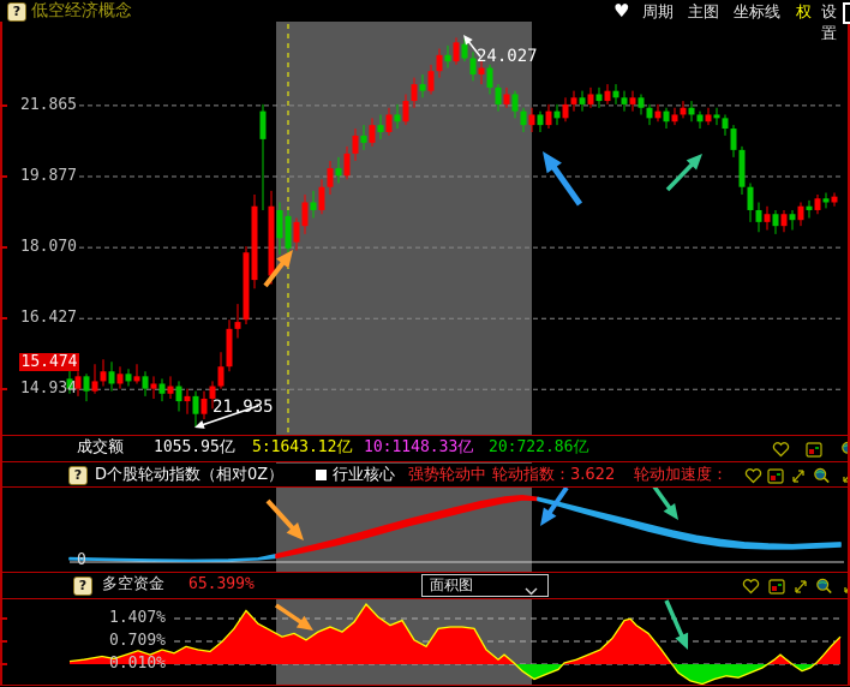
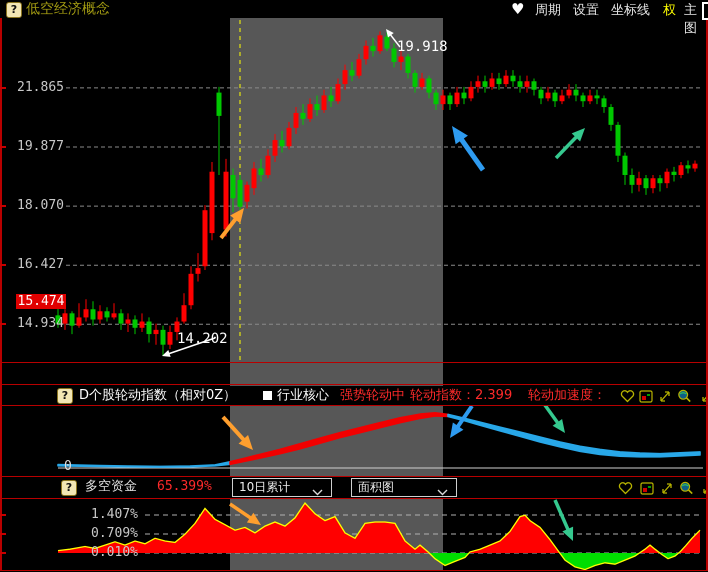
  ?
  低空经济概念
  ♥
  周期
- 主图
+ 设置
  坐标线
  权
- 设置
+ 主图
- 24.027
+ 19.918
- 21.935
+ 14.202
- 成交额
- 1055.95亿
- 5:1643.12亿
- 10:1148.33亿
- 20:722.86亿
  ?
  D个股轮动指数（相对0Z）
  行业核心
  强势轮动中
- 轮动指数：3.622
+ 轮动指数：2.399
  轮动加速度：
  ?
  多空资金
  65.399%
+ 10日累计
  面积图
  0
  21.865
  19.877
  18.070
  16.427
  14.934
  15.474
  1.407%
  0.709%
  0.010%
